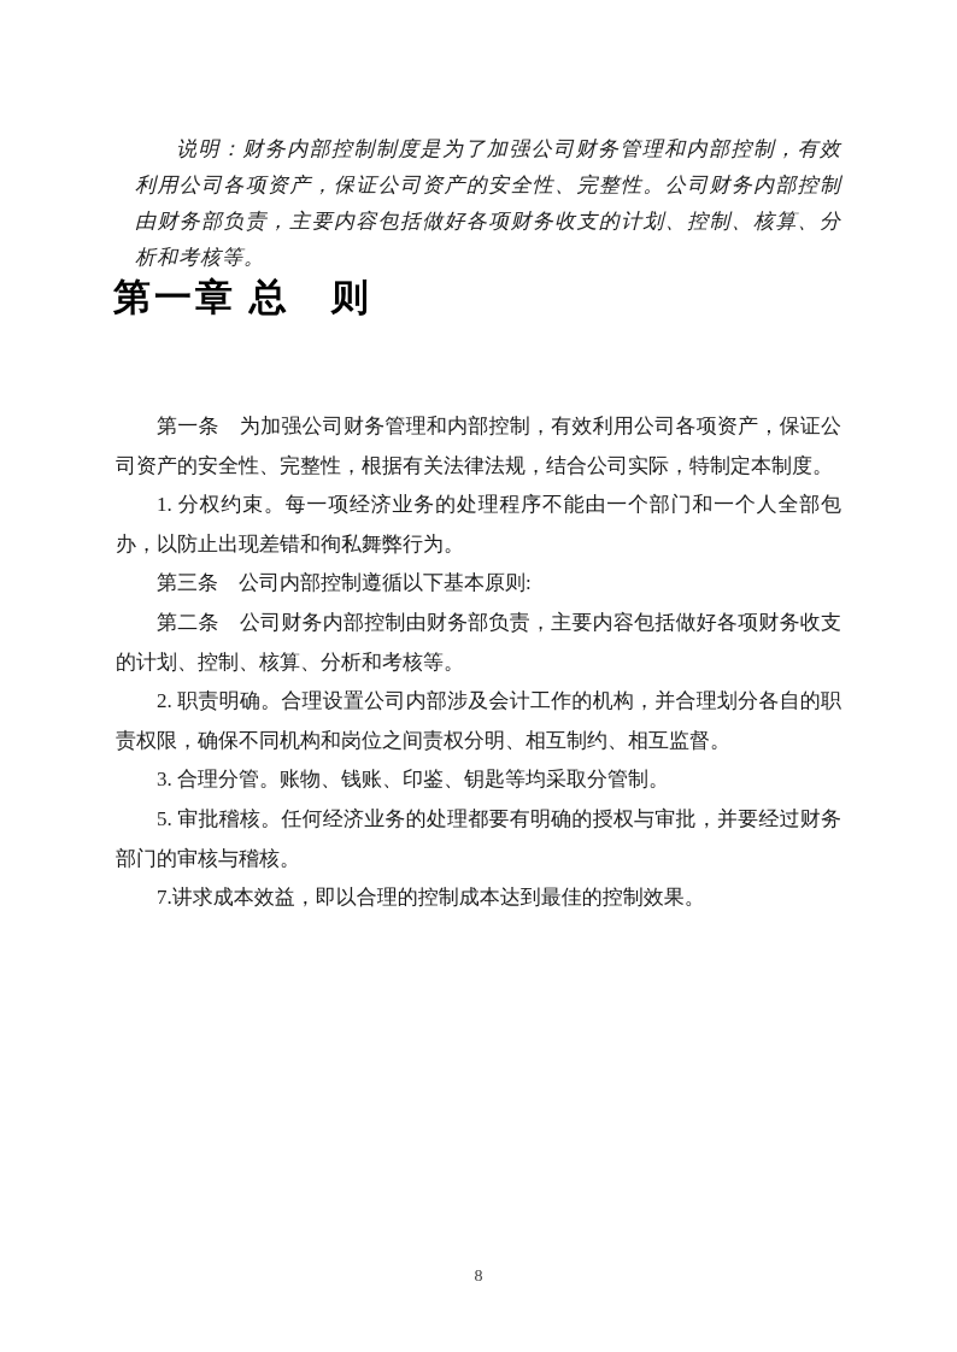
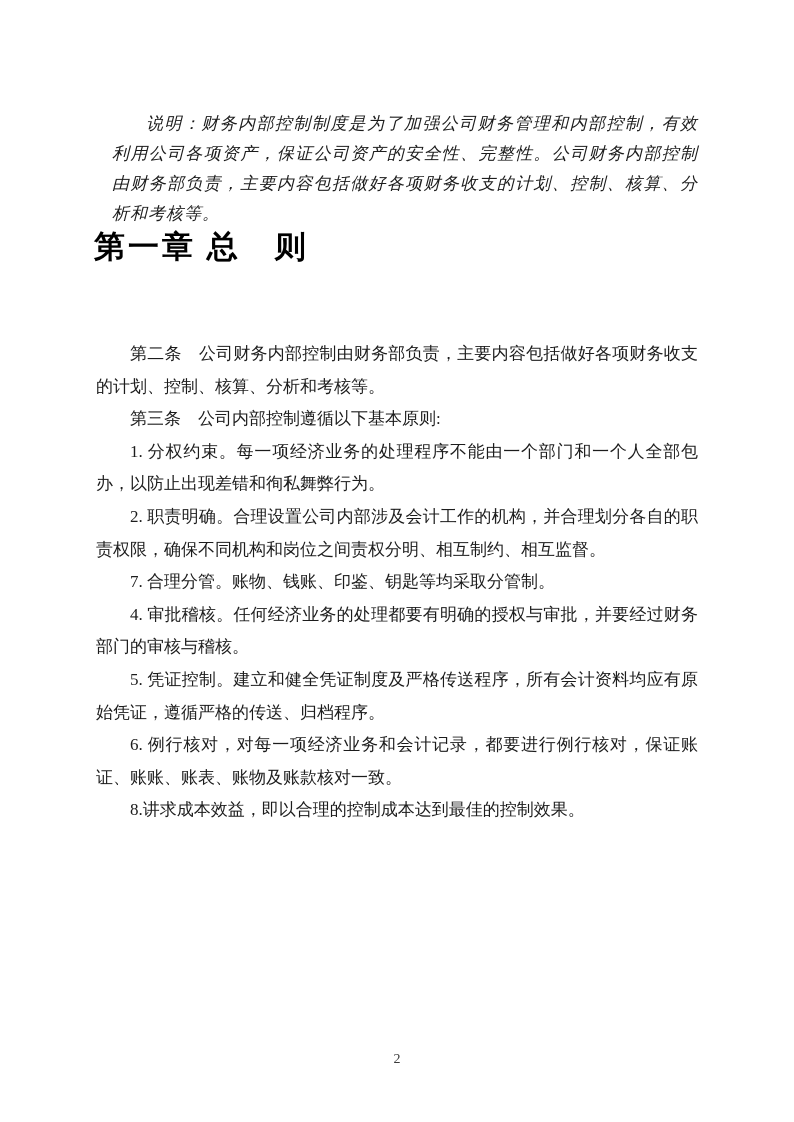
  说明：财务内部控制制度是为了加强公司财务管理和内部控制，有效利用公司各项资产，保证公司资产的安全性、完整性。公司财务内部控制由财务部负责，主要内容包括做好各项财务收支的计划、控制、核算、分析和考核等。
  第一章 总 则
- 第一条 为加强公司财务管理和内部控制，有效利用公司各项资产，保证公司资产的安全性、完整性，根据有关法律法规，结合公司实际，特制定本制度。
- 1. 分权约束。每一项经济业务的处理程序不能由一个部门和一个人全部包办，以防止出现差错和徇私舞弊行为。
+ 第二条 公司财务内部控制由财务部负责，主要内容包括做好各项财务收支的计划、控制、核算、分析和考核等。
  第三条 公司内部控制遵循以下基本原则:
- 第二条 公司财务内部控制由财务部负责，主要内容包括做好各项财务收支的计划、控制、核算、分析和考核等。
+ 1. 分权约束。每一项经济业务的处理程序不能由一个部门和一个人全部包办，以防止出现差错和徇私舞弊行为。
  2. 职责明确。合理设置公司内部涉及会计工作的机构，并合理划分各自的职责权限，确保不同机构和岗位之间责权分明、相互制约、相互监督。
- 3. 合理分管。账物、钱账、印鉴、钥匙等均采取分管制。
+ 7. 合理分管。账物、钱账、印鉴、钥匙等均采取分管制。
- 5. 审批稽核。任何经济业务的处理都要有明确的授权与审批，并要经过财务部门的审核与稽核。
+ 4. 审批稽核。任何经济业务的处理都要有明确的授权与审批，并要经过财务部门的审核与稽核。
+ 5. 凭证控制。建立和健全凭证制度及严格传送程序，所有会计资料均应有原始凭证，遵循严格的传送、归档程序。
+ 6. 例行核对，对每一项经济业务和会计记录，都要进行例行核对，保证账证、账账、账表、账物及账款核对一致。
- 7.讲求成本效益，即以合理的控制成本达到最佳的控制效果。
+ 8.讲求成本效益，即以合理的控制成本达到最佳的控制效果。
- 8
+ 2
